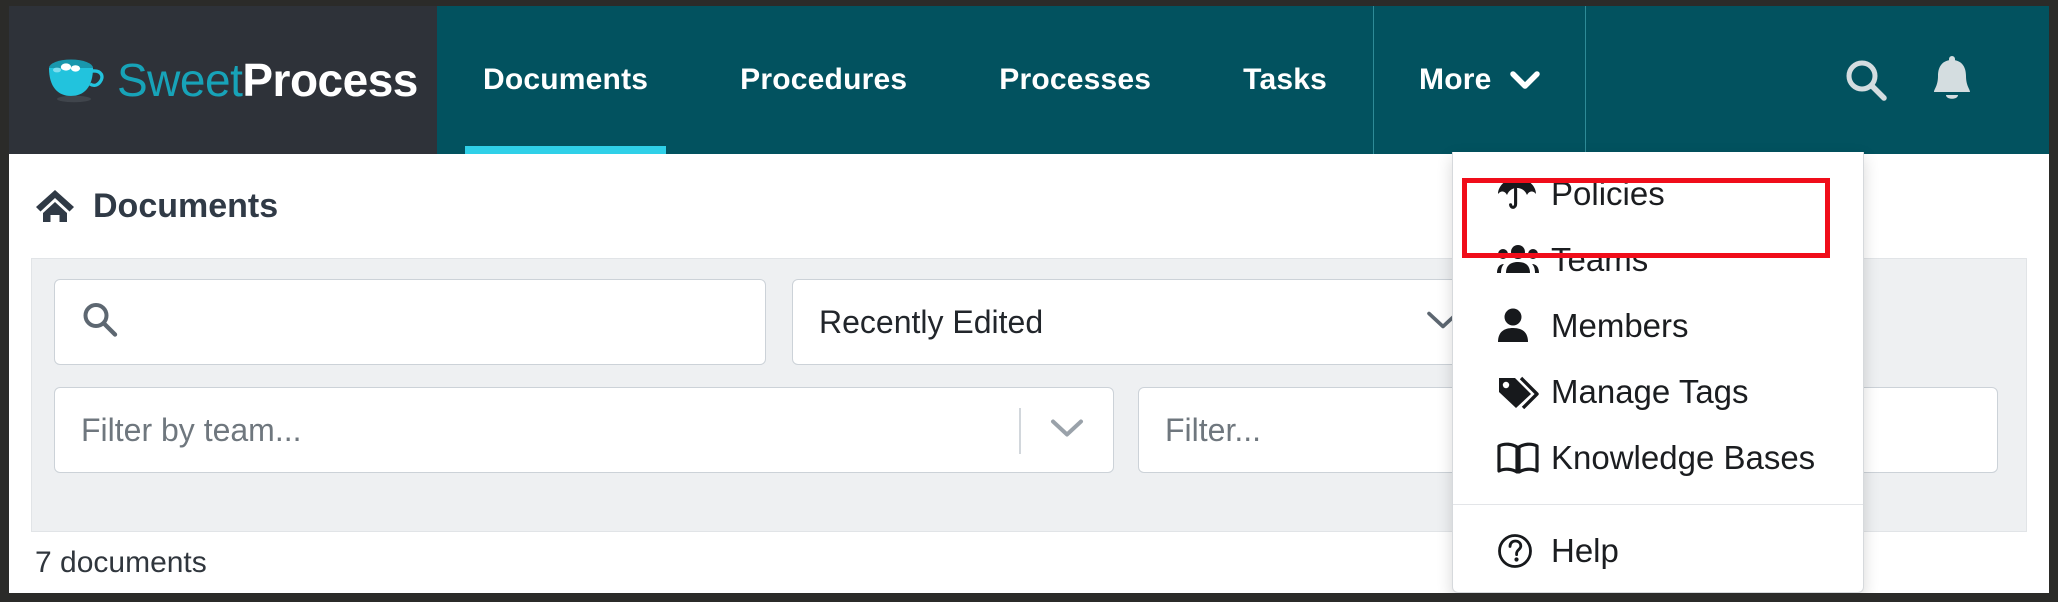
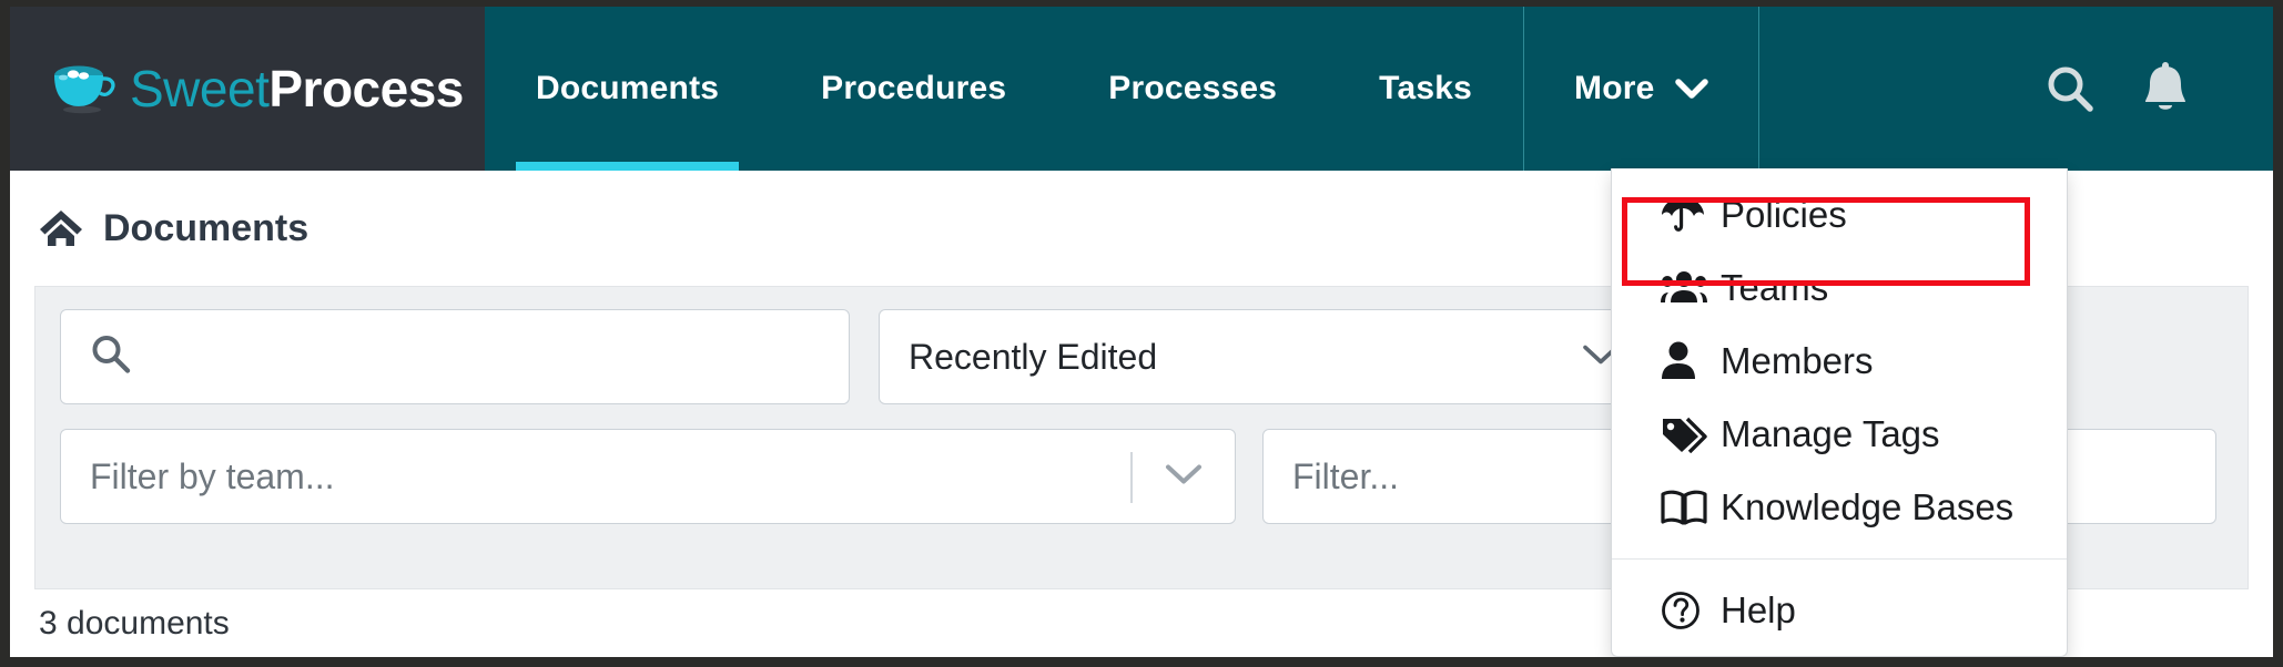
  SweetProcess
  Documents
  Procedures
  Processes
  Tasks
  More
  Documents
  Recently Edited
  Filter by team...
  Filter...
- 7 documents
+ 3 documents
  Policies
  Teams
  Members
  Manage Tags
  Knowledge Bases
  Help
